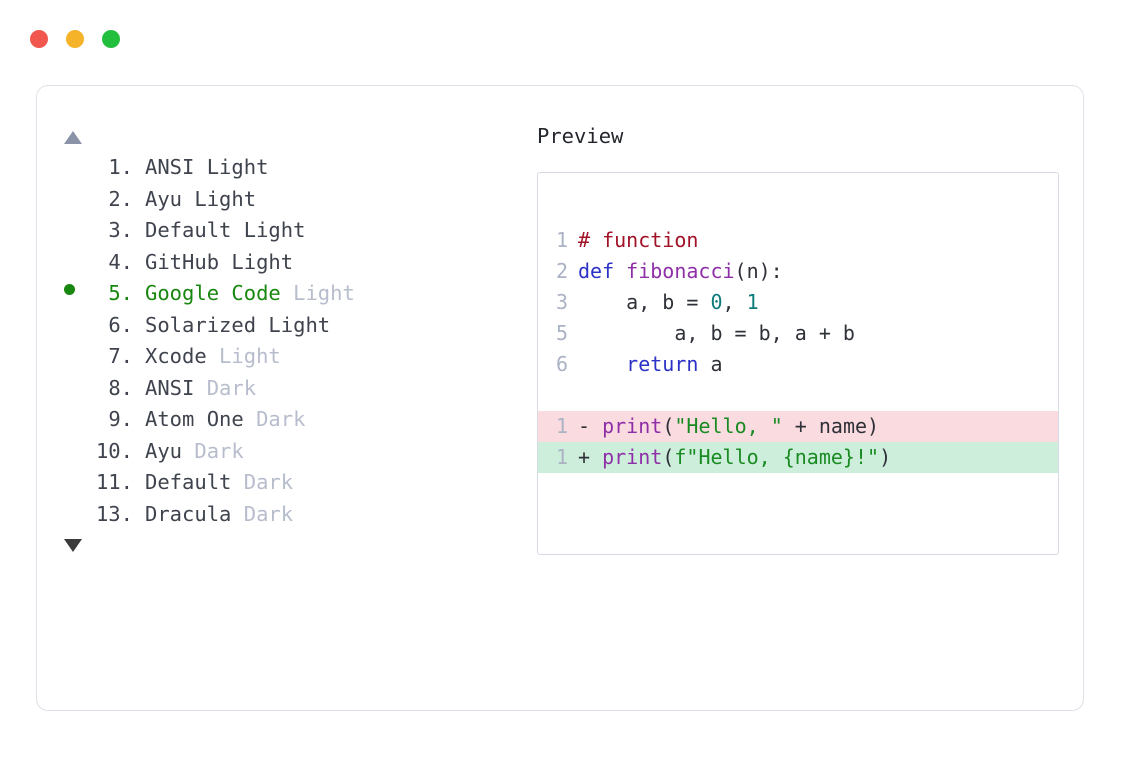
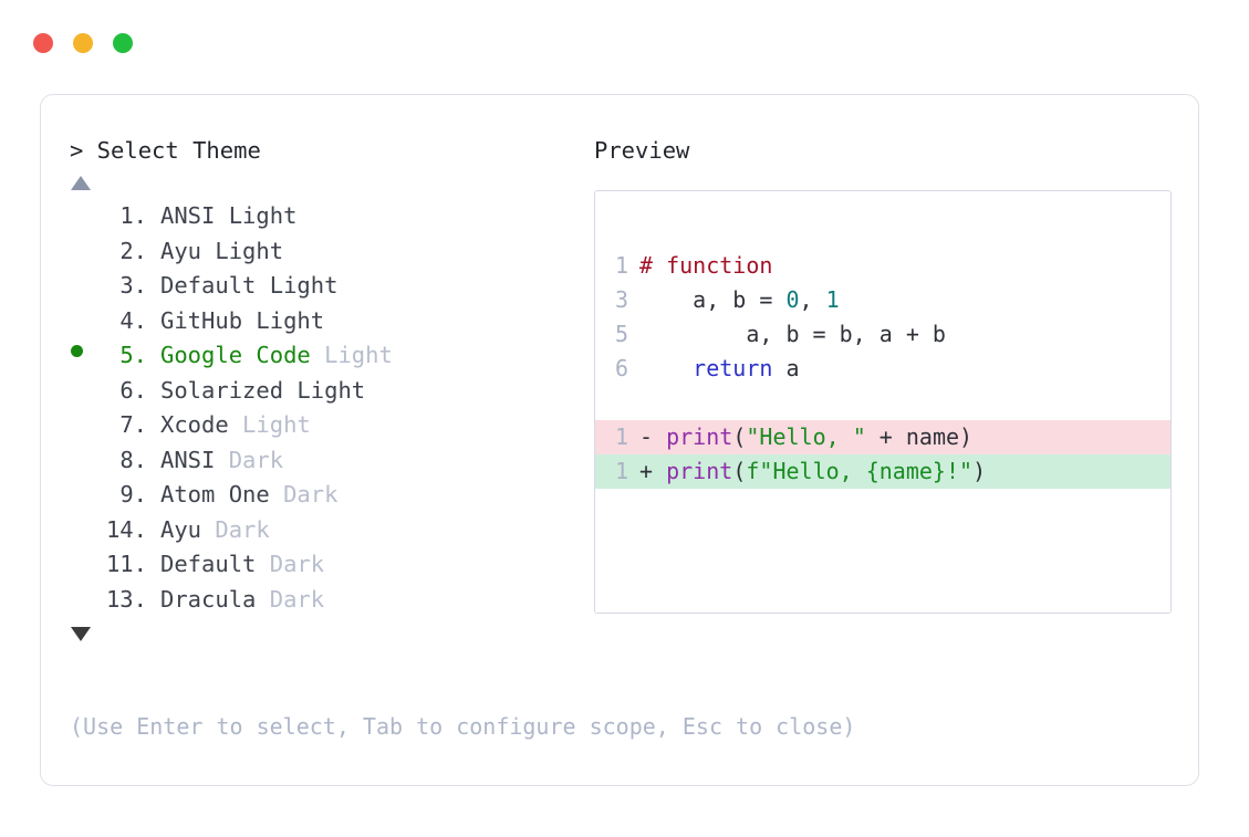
+ > Select Theme
  1.
  ANSI
  Light
  2.
  Ayu
  Light
  3.
  Default
  Light
  4.
  GitHub
  Light
  5.
  Google Code
  Light
  6.
  Solarized
  Light
  7.
  Xcode
  Light
  8.
  ANSI
  Dark
  9.
  Atom One
  Dark
- 10.
+ 14.
  Ayu
  Dark
  11.
  Default
  Dark
  13.
  Dracula
  Dark
+ (Use Enter to select, Tab to configure scope, Esc to close)
  Preview
  1
  # function
- 2
- def fibonacci(n):
  3
  a, b = 0, 1
  5
  a, b = b, a + b
  6
  return a
  1
  - print("Hello, " + name)
  1
  + print(f"Hello, {name}!")
